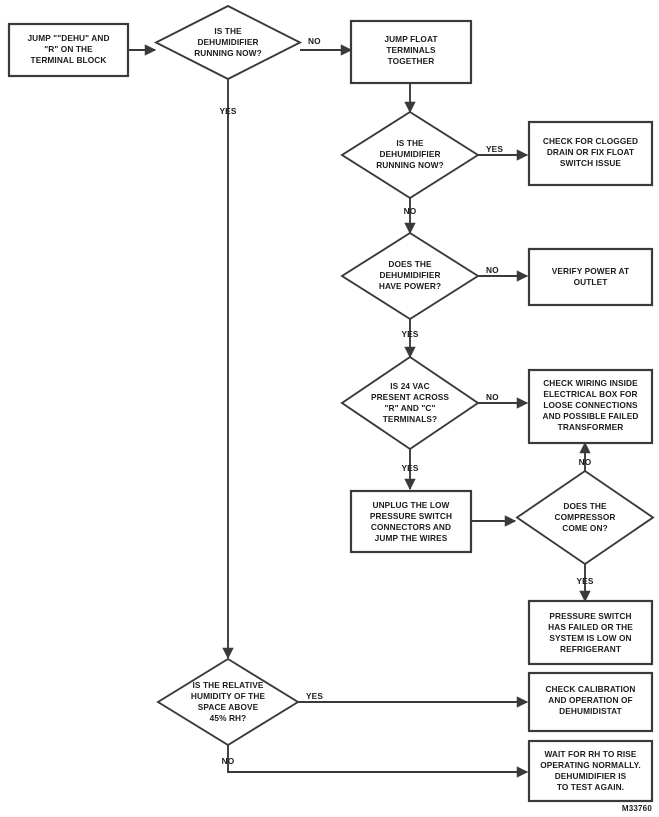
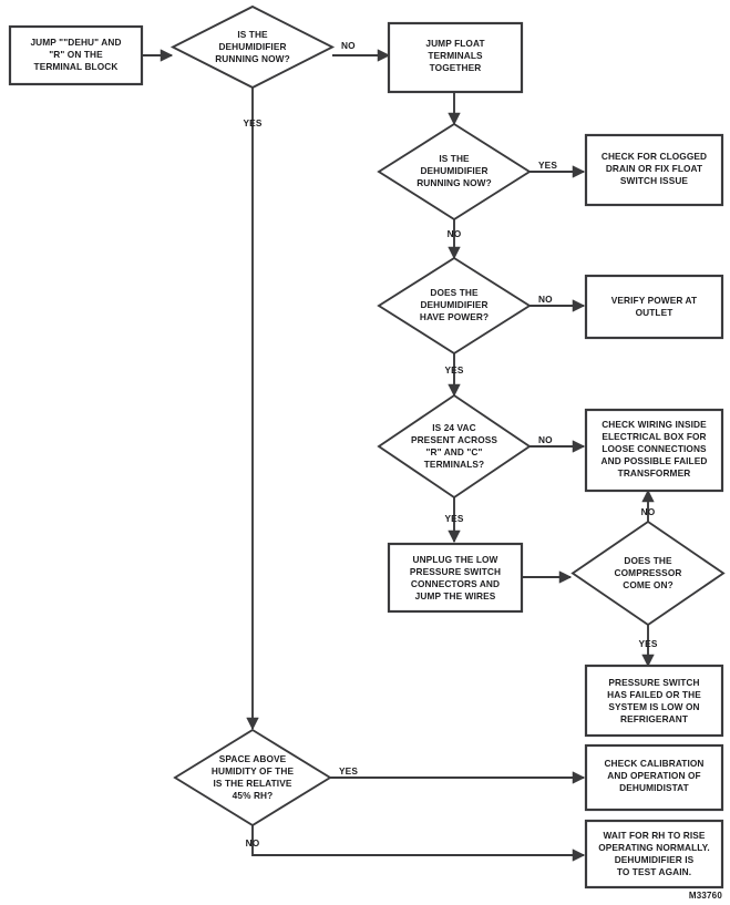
  NO
  YES
  YES
  NO
  NO
  YES
  NO
  YES
  NO
  YES
  YES
  NO
  JUMP ""DEHU" AND
  "R" ON THE
  TERMINAL BLOCK
  IS THE
  DEHUMIDIFIER
  RUNNING NOW?
  JUMP FLOAT
  TERMINALS
  TOGETHER
  IS THE
  DEHUMIDIFIER
  RUNNING NOW?
  CHECK FOR CLOGGED
  DRAIN OR FIX FLOAT
  SWITCH ISSUE
  DOES THE
  DEHUMIDIFIER
  HAVE POWER?
  VERIFY POWER AT
  OUTLET
  IS 24 VAC
  PRESENT ACROSS
  "R" AND "C"
  TERMINALS?
  CHECK WIRING INSIDE
  ELECTRICAL BOX FOR
  LOOSE CONNECTIONS
  AND POSSIBLE FAILED
  TRANSFORMER
  UNPLUG THE LOW
  PRESSURE SWITCH
  CONNECTORS AND
  JUMP THE WIRES
  DOES THE
  COMPRESSOR
  COME ON?
  PRESSURE SWITCH
  HAS FAILED OR THE
  SYSTEM IS LOW ON
  REFRIGERANT
- IS THE RELATIVE
+ SPACE ABOVE
  HUMIDITY OF THE
- SPACE ABOVE
+ IS THE RELATIVE
  45% RH?
  CHECK CALIBRATION
  AND OPERATION OF
  DEHUMIDISTAT
  WAIT FOR RH TO RISE
  OPERATING NORMALLY.
  DEHUMIDIFIER IS
  TO TEST AGAIN.
  M33760
